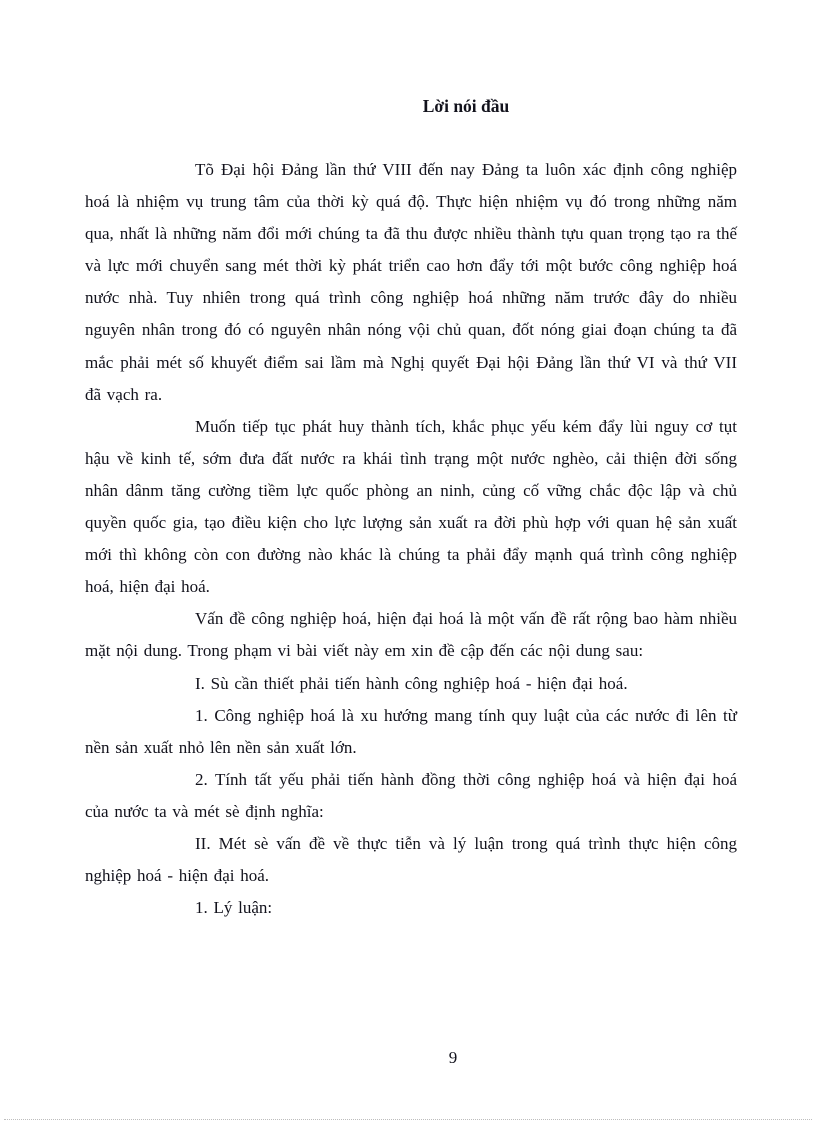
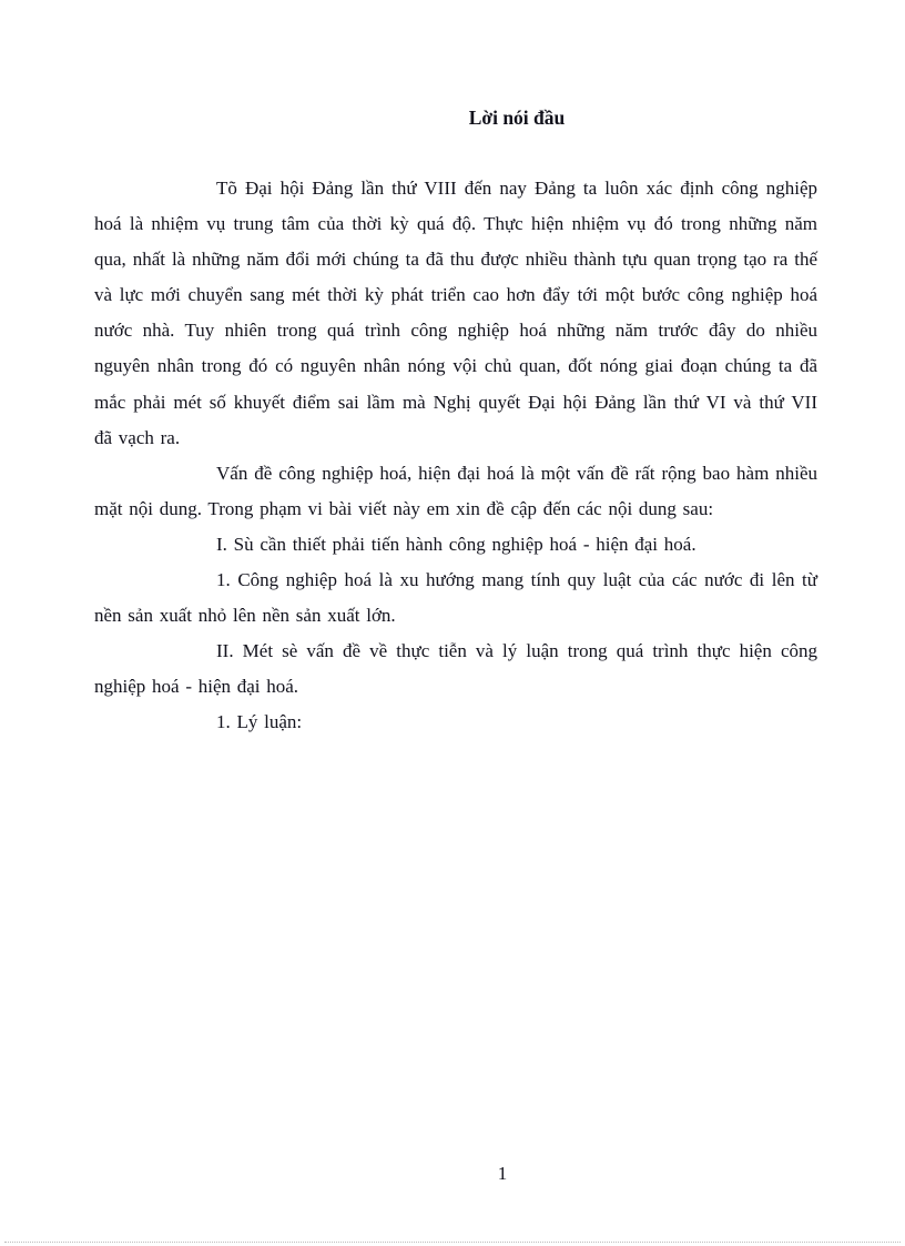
  Lời nói đầu
  Tõ Đại hội Đảng lần thứ VIII đến nay Đảng ta luôn xác định công nghiệp hoá là nhiệm vụ trung tâm của thời kỳ quá độ. Thực hiện nhiệm vụ đó trong những năm qua, nhất là những năm đổi mới chúng ta đã thu được nhiều thành tựu quan trọng tạo ra thế và lực mới chuyển sang mét thời kỳ phát triển cao hơn đẩy tới một bước công nghiệp hoá nước nhà. Tuy nhiên trong quá trình công nghiệp hoá những năm trước đây do nhiều nguyên nhân trong đó có nguyên nhân nóng vội chủ quan, đốt nóng giai đoạn chúng ta đã mắc phải mét số khuyết điểm sai lầm mà Nghị quyết Đại hội Đảng lần thứ VI và thứ VII đã vạch ra.
- Muốn tiếp tục phát huy thành tích, khắc phục yếu kém đẩy lùi nguy cơ tụt hậu về kinh tế, sớm đưa đất nước ra khái tình trạng một nước nghèo, cải thiện đời sống nhân dânm tăng cường tiềm lực quốc phòng an ninh, củng cố vững chắc độc lập và chủ quyền quốc gia, tạo điều kiện cho lực lượng sản xuất ra đời phù hợp với quan hệ sản xuất mới thì không còn con đường nào khác là chúng ta phải đẩy mạnh quá trình công nghiệp hoá, hiện đại hoá.
  Vấn đề công nghiệp hoá, hiện đại hoá là một vấn đề rất rộng bao hàm nhiều mặt nội dung. Trong phạm vi bài viết này em xin đề cập đến các nội dung sau:
  I. Sù cần thiết phải tiến hành công nghiệp hoá - hiện đại hoá.
  1. Công nghiệp hoá là xu hướng mang tính quy luật của các nước đi lên từ nền sản xuất nhỏ lên nền sản xuất lớn.
- 2. Tính tất yếu phải tiến hành đồng thời công nghiệp hoá và hiện đại hoá của nước ta và mét sè định nghĩa:
  II. Mét sè vấn đề về thực tiễn và lý luận trong quá trình thực hiện công nghiệp hoá - hiện đại hoá.
  1. Lý luận:
- 9
+ 1
